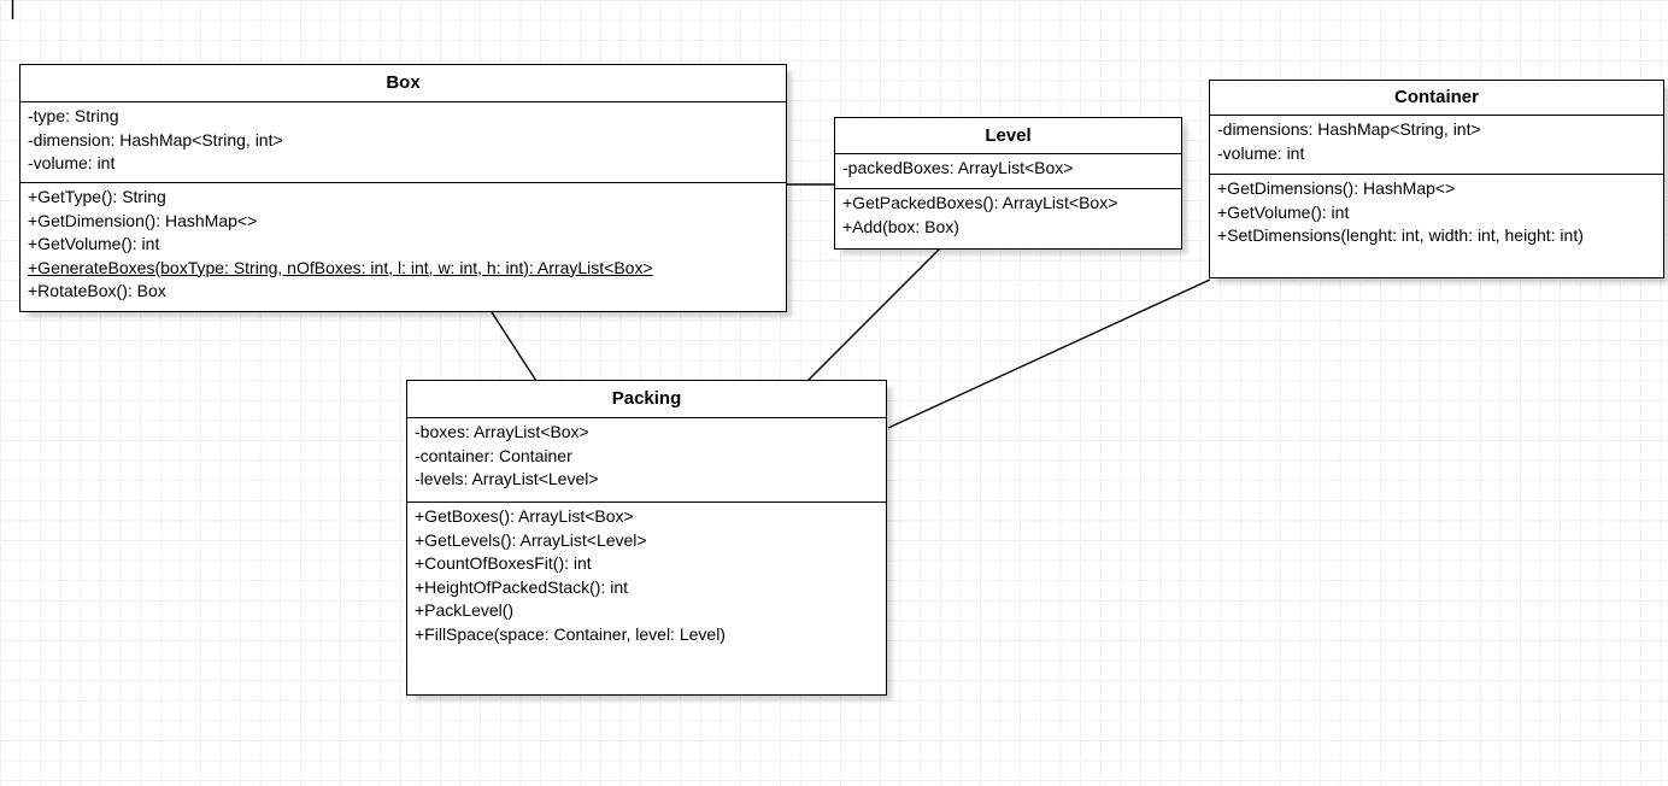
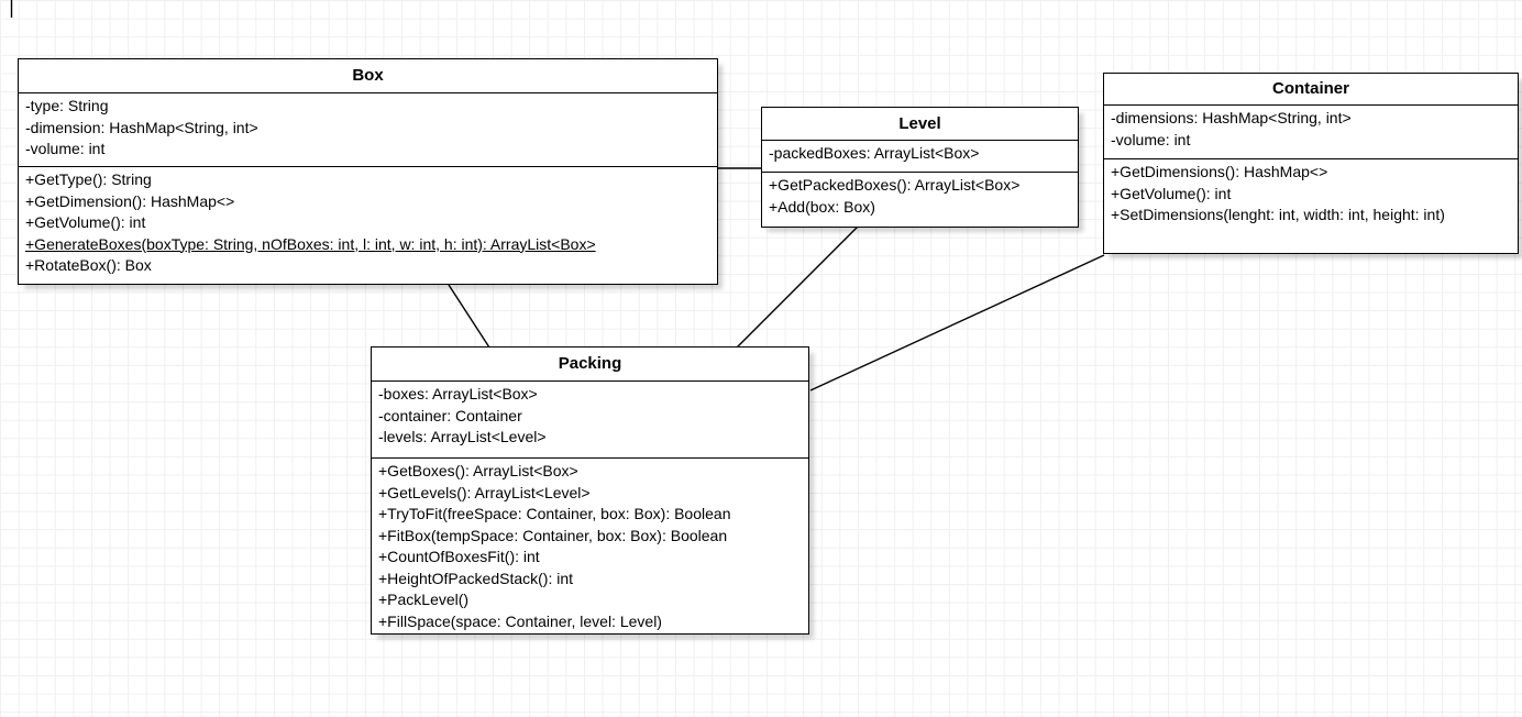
  Box
  -type: String
  -dimension: HashMap<String, int>
  -volume: int
  +GetType(): String
  +GetDimension(): HashMap<>
  +GetVolume(): int
  +GenerateBoxes(boxType: String, nOfBoxes: int, l: int, w: int, h: int): ArrayList<Box>
  +RotateBox(): Box
  Level
  -packedBoxes: ArrayList<Box>
  +GetPackedBoxes(): ArrayList<Box>
  +Add(box: Box)
  Container
  -dimensions: HashMap<String, int>
  -volume: int
  +GetDimensions(): HashMap<>
  +GetVolume(): int
  +SetDimensions(lenght: int, width: int, height: int)
  Packing
  -boxes: ArrayList<Box>
  -container: Container
  -levels: ArrayList<Level>
  +GetBoxes(): ArrayList<Box>
  +GetLevels(): ArrayList<Level>
+ +TryToFit(freeSpace: Container, box: Box): Boolean
+ +FitBox(tempSpace: Container, box: Box): Boolean
  +CountOfBoxesFit(): int
  +HeightOfPackedStack(): int
  +PackLevel()
  +FillSpace(space: Container, level: Level)
